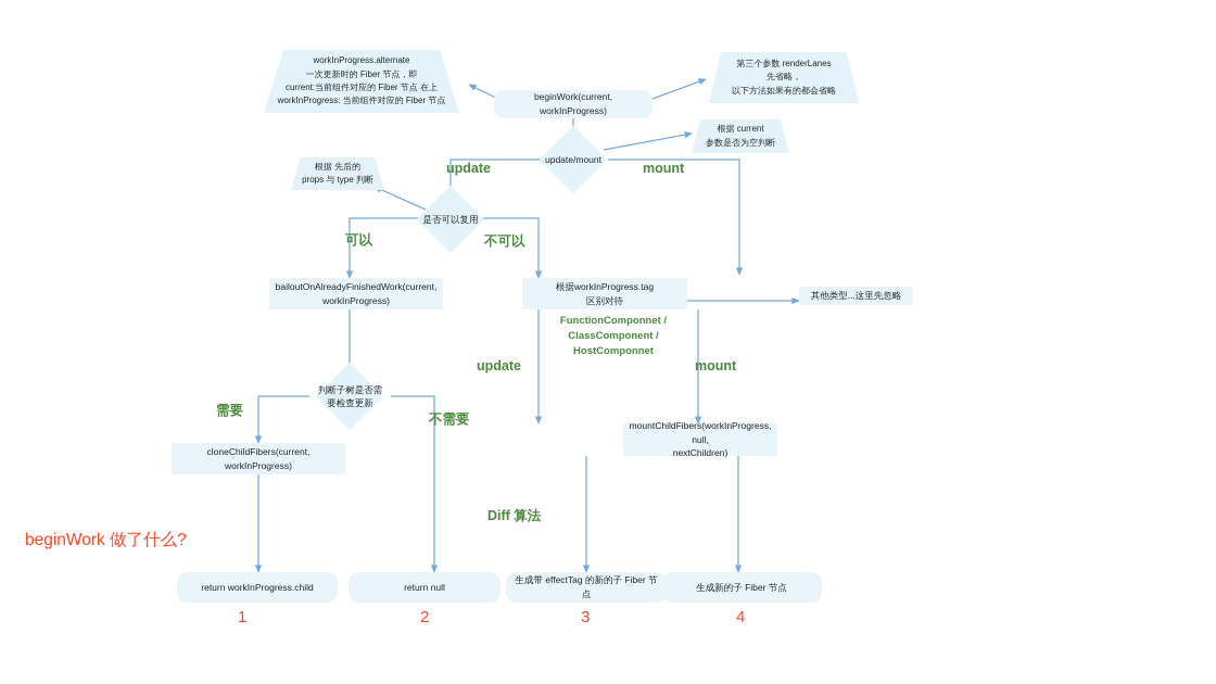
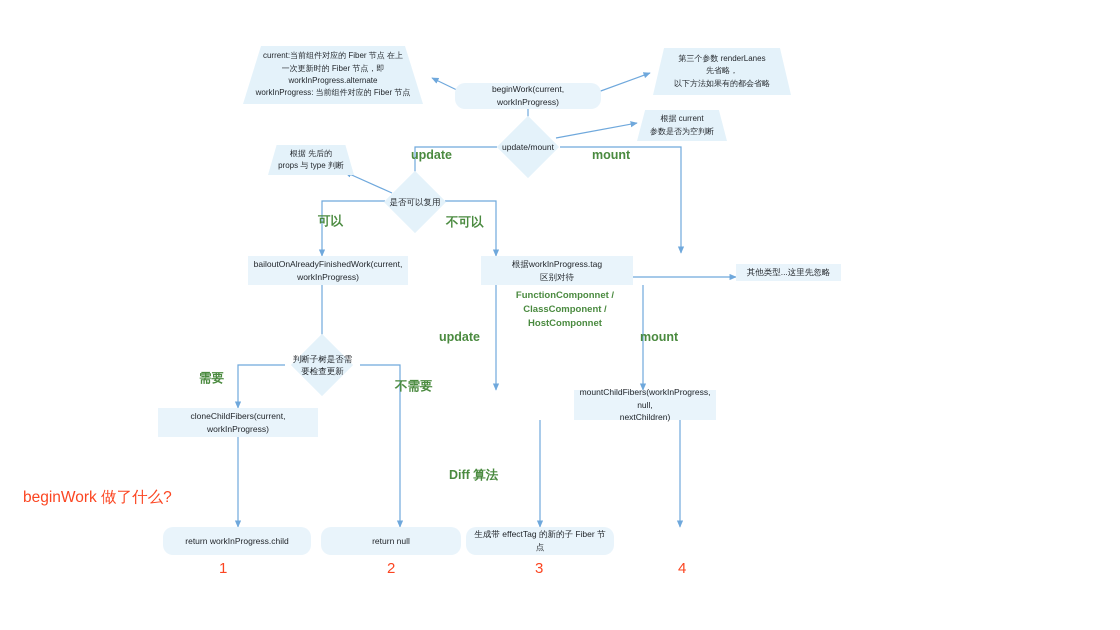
- workInProgress.alternate
+ current:当前组件对应的 Fiber 节点 在上
  一次更新时的 Fiber 节点，即
- current:当前组件对应的 Fiber 节点 在上
+ workInProgress.alternate
  workInProgress: 当前组件对应的 Fiber 节点
  第三个参数 renderLanes
  先省略，
  以下方法如果有的都会省略
  根据 current
  参数是否为空判断
  根据 先后的
  props 与 type 判断
  beginWork(current, workInProgress)
  update/mount
  是否可以复用
  bailoutOnAlreadyFinishedWork(current,
  workInProgress)
  根据workInProgress.tag
  区别对待
  其他类型...这里先忽略
  判断子树是否需
  要检查更新
  cloneChildFibers(current, workInProgress)
  mountChildFibers(workInProgress, null,
  nextChildren)
  return workInProgress.child
  return null
  生成带 effectTag 的新的子 Fiber 节点
- 生成新的子 Fiber 节点
  update
  mount
  可以
  不可以
  需要
  不需要
  update
  mount
  Diff 算法
  FunctionComponnet /
  ClassComponent /
  HostComponnet
  1
  2
  3
  4
  beginWork 做了什么?
